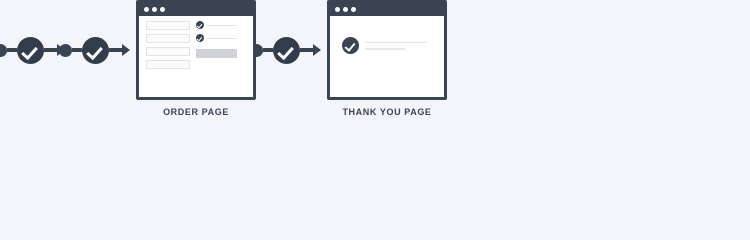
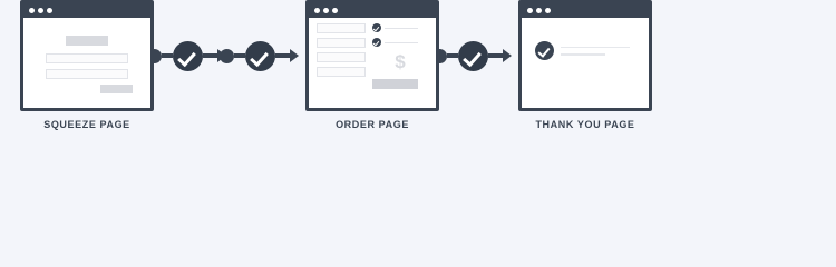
+ SQUEEZE PAGE
+ $
  ORDER PAGE
  THANK YOU PAGE
